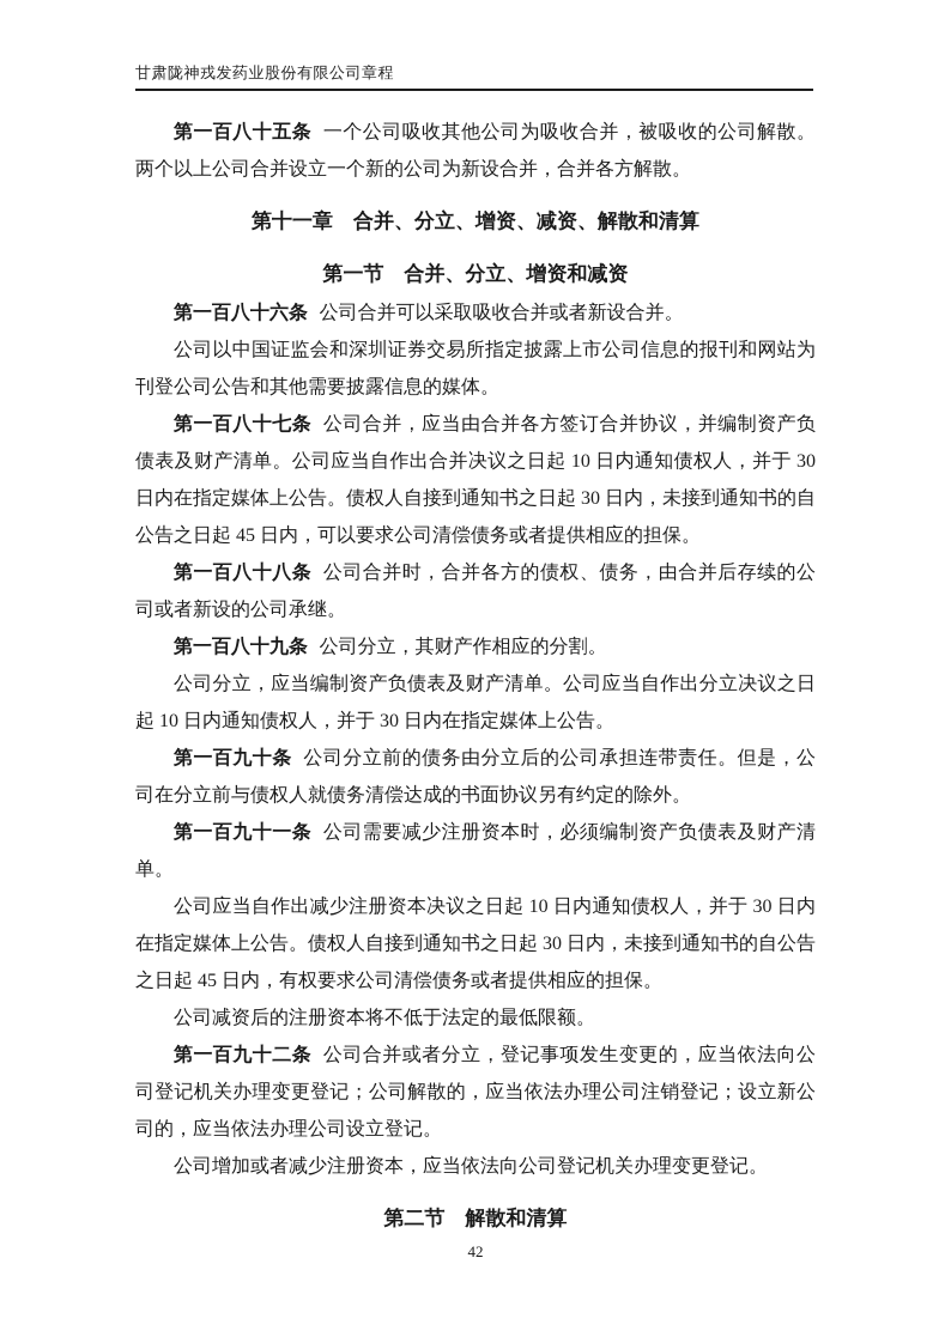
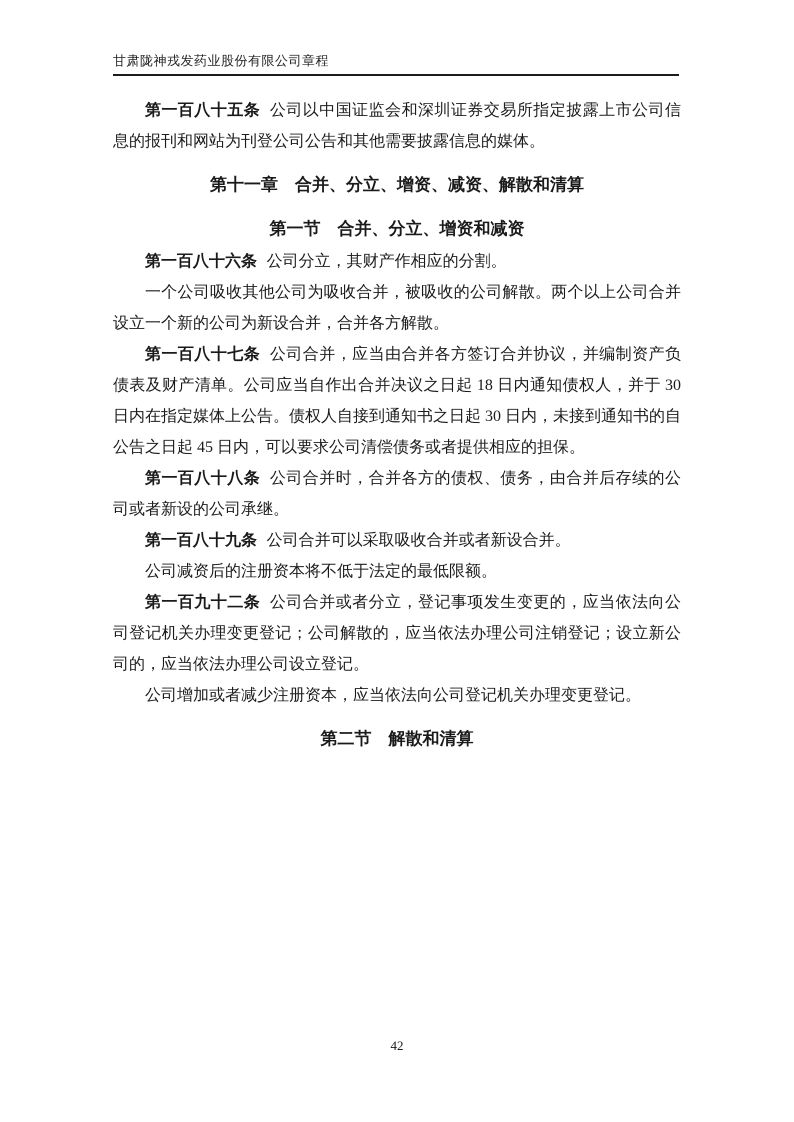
  甘肃陇神戎发药业股份有限公司章程
- 第一百八十五条 一个公司吸收其他公司为吸收合并，被吸收的公司解散。两个以上公司合并设立一个新的公司为新设合并，合并各方解散。
+ 第一百八十五条 公司以中国证监会和深圳证券交易所指定披露上市公司信息的报刊和网站为刊登公司公告和其他需要披露信息的媒体。
  第十一章 合并、分立、增资、减资、解散和清算
  第一节 合并、分立、增资和减资
- 第一百八十六条 公司合并可以采取吸收合并或者新设合并。
+ 第一百八十六条 公司分立，其财产作相应的分割。
- 公司以中国证监会和深圳证券交易所指定披露上市公司信息的报刊和网站为刊登公司公告和其他需要披露信息的媒体。
+ 一个公司吸收其他公司为吸收合并，被吸收的公司解散。两个以上公司合并设立一个新的公司为新设合并，合并各方解散。
- 第一百八十七条 公司合并，应当由合并各方签订合并协议，并编制资产负债表及财产清单。公司应当自作出合并决议之日起 10 日内通知债权人，并于 30 日内在指定媒体上公告。债权人自接到通知书之日起 30 日内，未接到通知书的自公告之日起 45 日内，可以要求公司清偿债务或者提供相应的担保。
+ 第一百八十七条 公司合并，应当由合并各方签订合并协议，并编制资产负债表及财产清单。公司应当自作出合并决议之日起 18 日内通知债权人，并于 30 日内在指定媒体上公告。债权人自接到通知书之日起 30 日内，未接到通知书的自公告之日起 45 日内，可以要求公司清偿债务或者提供相应的担保。
  第一百八十八条 公司合并时，合并各方的债权、债务，由合并后存续的公司或者新设的公司承继。
- 第一百八十九条 公司分立，其财产作相应的分割。
+ 第一百八十九条 公司合并可以采取吸收合并或者新设合并。
- 公司分立，应当编制资产负债表及财产清单。公司应当自作出分立决议之日起 10 日内通知债权人，并于 30 日内在指定媒体上公告。
- 第一百九十条 公司分立前的债务由分立后的公司承担连带责任。但是，公司在分立前与债权人就债务清偿达成的书面协议另有约定的除外。
- 第一百九十一条 公司需要减少注册资本时，必须编制资产负债表及财产清单。
- 公司应当自作出减少注册资本决议之日起 10 日内通知债权人，并于 30 日内在指定媒体上公告。债权人自接到通知书之日起 30 日内，未接到通知书的自公告之日起 45 日内，有权要求公司清偿债务或者提供相应的担保。
  公司减资后的注册资本将不低于法定的最低限额。
  第一百九十二条 公司合并或者分立，登记事项发生变更的，应当依法向公司登记机关办理变更登记；公司解散的，应当依法办理公司注销登记；设立新公司的，应当依法办理公司设立登记。
  公司增加或者减少注册资本，应当依法向公司登记机关办理变更登记。
  第二节 解散和清算
  42
